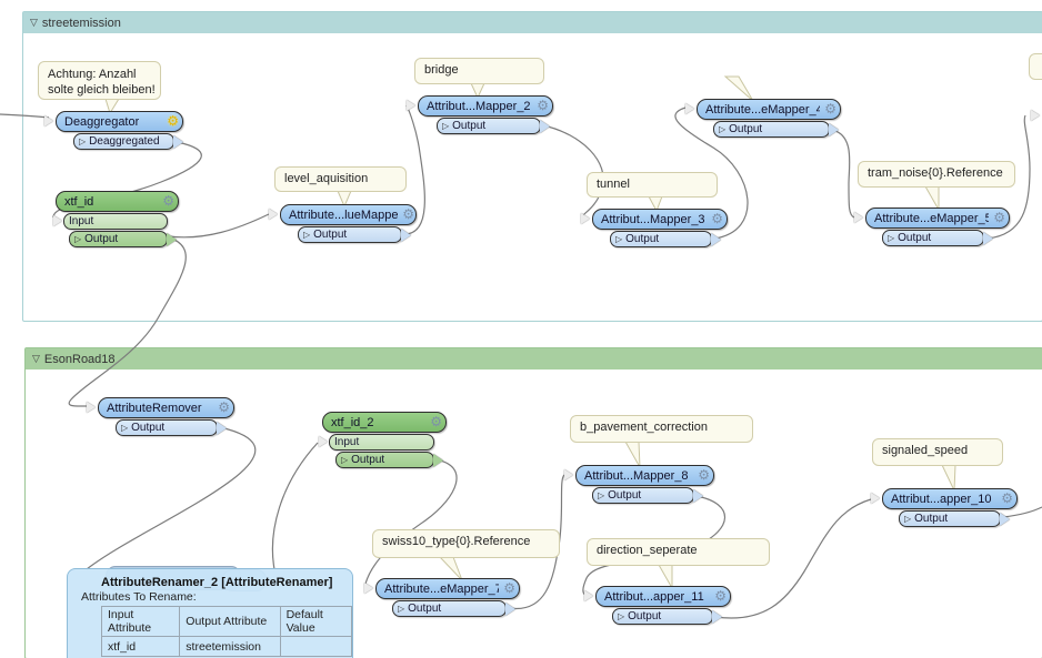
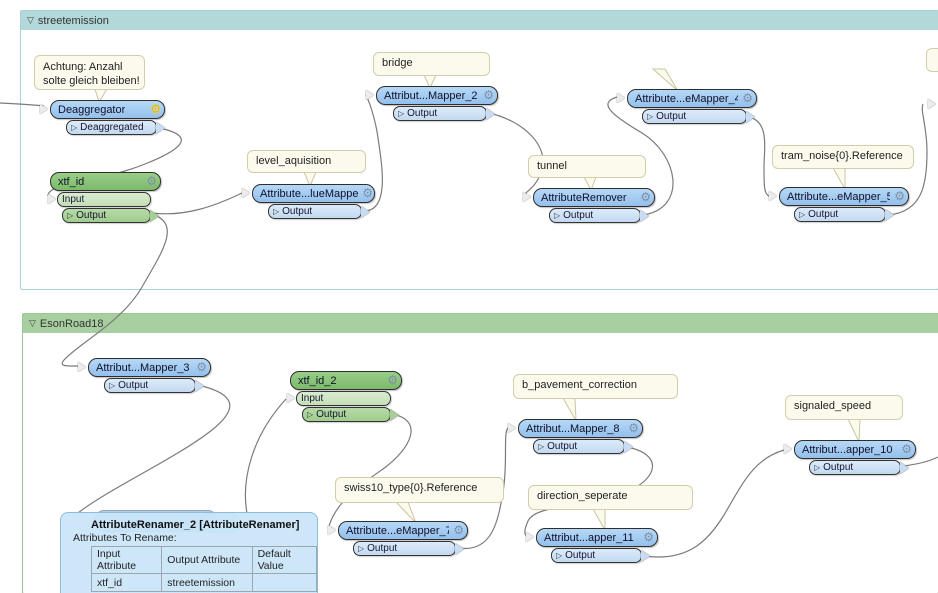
  ▽
  streetemission
  ▽
  EsonRoad18
  Achtung: Anzahl
  solte gleich bleiben!
  bridge
  level_aquisition
  tunnel
  tram_noise{0}.Reference
  swiss10_type{0}.Reference
  b_pavement_correction
  direction_seperate
  signaled_speed
  Deaggregator
  ⚙
  ▷
  Deaggregated
  xtf_id
  ⚙
  Input
  ▷
  Output
  Attribute...lueMappe
  ⚙
  ▷
  Output
  Attribut...Mapper_2
  ⚙
  ▷
  Output
- Attribut...Mapper_3
+ AttributeRemover
  ⚙
  ▷
  Output
  Attribute...eMapper_4
  ⚙
  ▷
  Output
  Attribute...eMapper_5
  ⚙
  ▷
  Output
- AttributeRemover
+ Attribut...Mapper_3
  ⚙
  ▷
  Output
  xtf_id_2
  ⚙
  Input
  ▷
  Output
  Attribute...eMapper_7
  ⚙
  ▷
  Output
  Attribut...Mapper_8
  ⚙
  ▷
  Output
  Attribut...apper_11
  ⚙
  ▷
  Output
  Attribut...apper_10
  ⚙
  ▷
  Output
  AttributeRenamer_2 [AttributeRenamer]
  Attributes To Rename:
  Input Attribute	Output Attribute	Default Value
  xtf_id	streetemission
